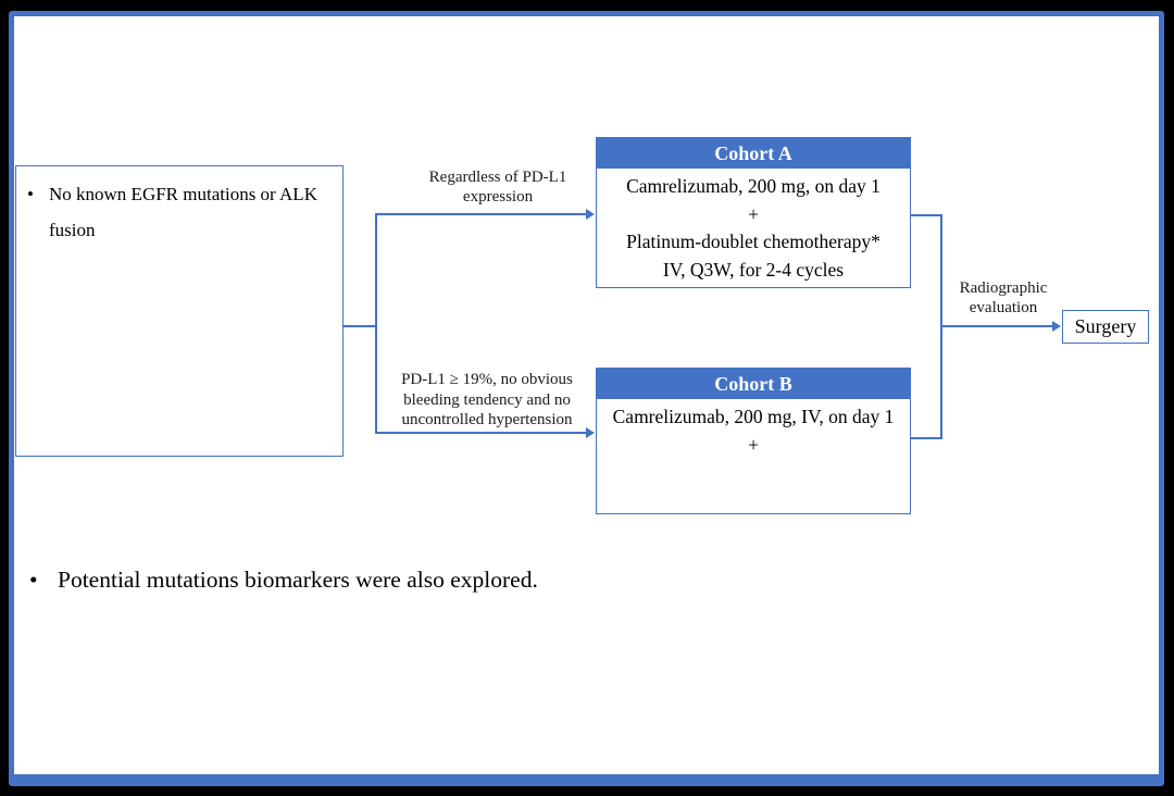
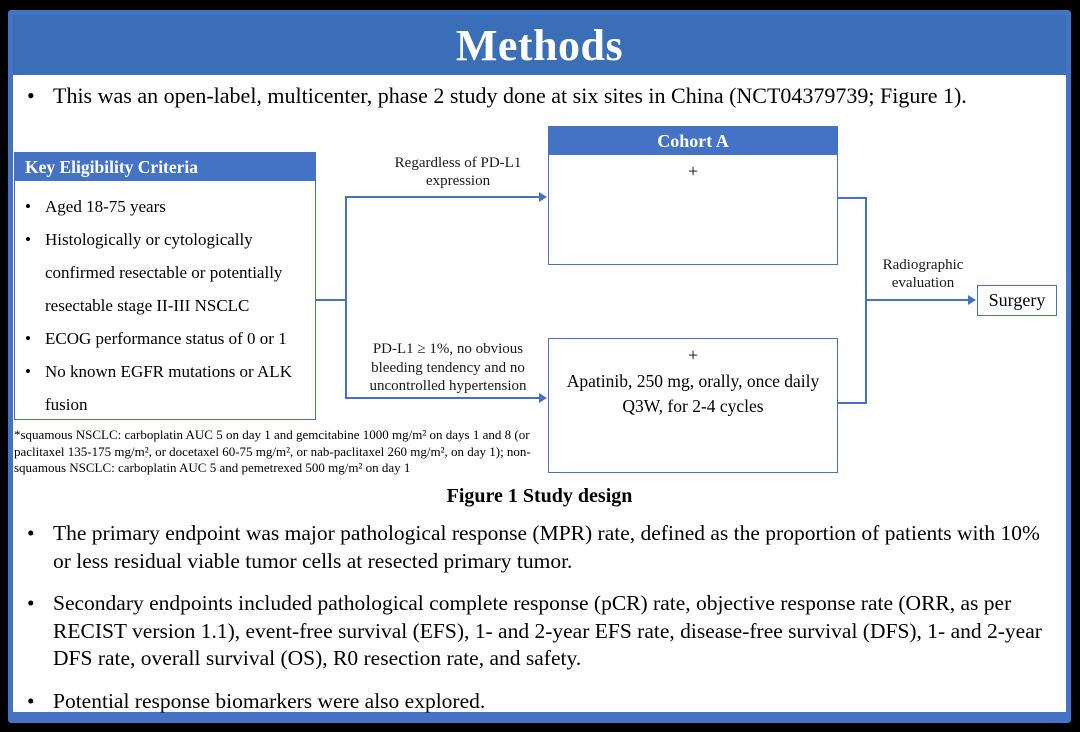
+ Methods
+ This was an open-label, multicenter, phase 2 study done at six sites in China (NCT04379739; Figure 1).
+ Key Eligibility Criteria
+ Aged 18-75 years
+ Histologically or cytologically confirmed resectable or potentially resectable stage II-III NSCLC
+ ECOG performance status of 0 or 1
  No known EGFR mutations or ALK fusion
  Cohort A
- Camrelizumab, 200 mg, on day 1
  +
- Platinum-doublet chemotherapy*
- IV, Q3W, for 2-4 cycles
- Cohort B
- Camrelizumab, 200 mg, IV, on day 1
  +
+ Apatinib, 250 mg, orally, once daily
+ Q3W, for 2-4 cycles
  Surgery
  Regardless of PD-L1 expression
- PD-L1 ≥ 19%, no obvious bleeding tendency and no uncontrolled hypertension
+ PD-L1 ≥ 1%, no obvious bleeding tendency and no uncontrolled hypertension
  Radiographic evaluation
+ *squamous NSCLC: carboplatin AUC 5 on day 1 and gemcitabine 1000 mg/m² on days 1 and 8 (or paclitaxel 135-175 mg/m², or docetaxel 60-75 mg/m², or nab-paclitaxel 260 mg/m², on day 1); non-squamous NSCLC: carboplatin AUC 5 and pemetrexed 500 mg/m² on day 1
+ Figure 1 Study design
+ The primary endpoint was major pathological response (MPR) rate, defined as the proportion of patients with 10% or less residual viable tumor cells at resected primary tumor.
+ Secondary endpoints included pathological complete response (pCR) rate, objective response rate (ORR, as per RECIST version 1.1), event-free survival (EFS), 1- and 2-year EFS rate, disease-free survival (DFS), 1- and 2-year DFS rate, overall survival (OS), R0 resection rate, and safety.
- Potential mutations biomarkers were also explored.
+ Potential response biomarkers were also explored.
